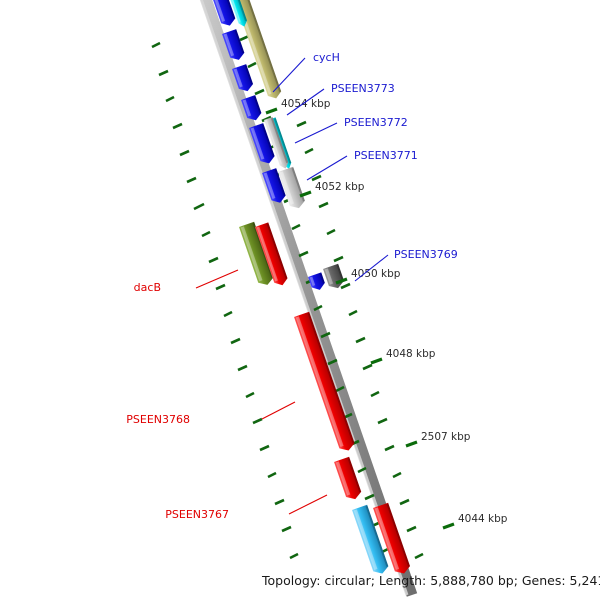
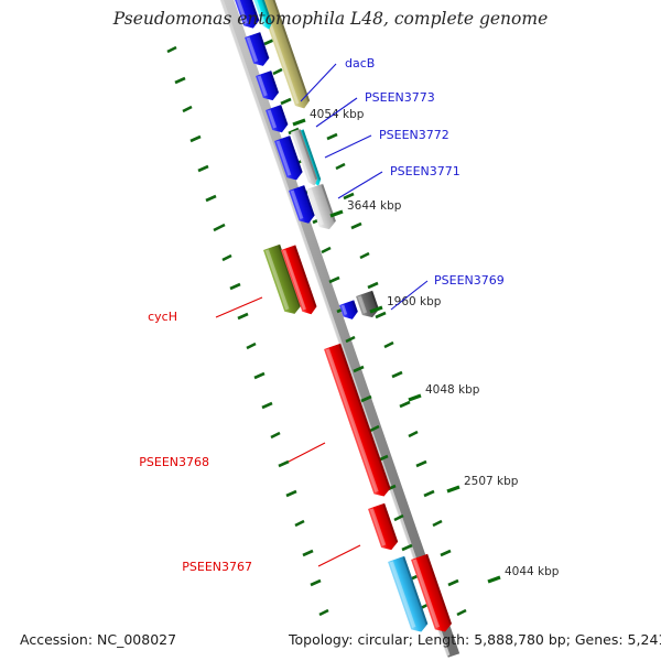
  4054 kbp
- 4052 kbp
+ 3644 kbp
- 4050 kbp
+ 1960 kbp
  4048 kbp
  2507 kbp
  4044 kbp
- cycH
+ dacB
  PSEEN3773
  PSEEN3772
  PSEEN3771
  PSEEN3769
- dacB
+ cycH
  PSEEN3768
  PSEEN3767
+ Pseudomonas entomophila L48, complete genome
+ Accession: NC_008027
  Topology: circular; Length: 5,888,780 bp; Genes: 5,24
